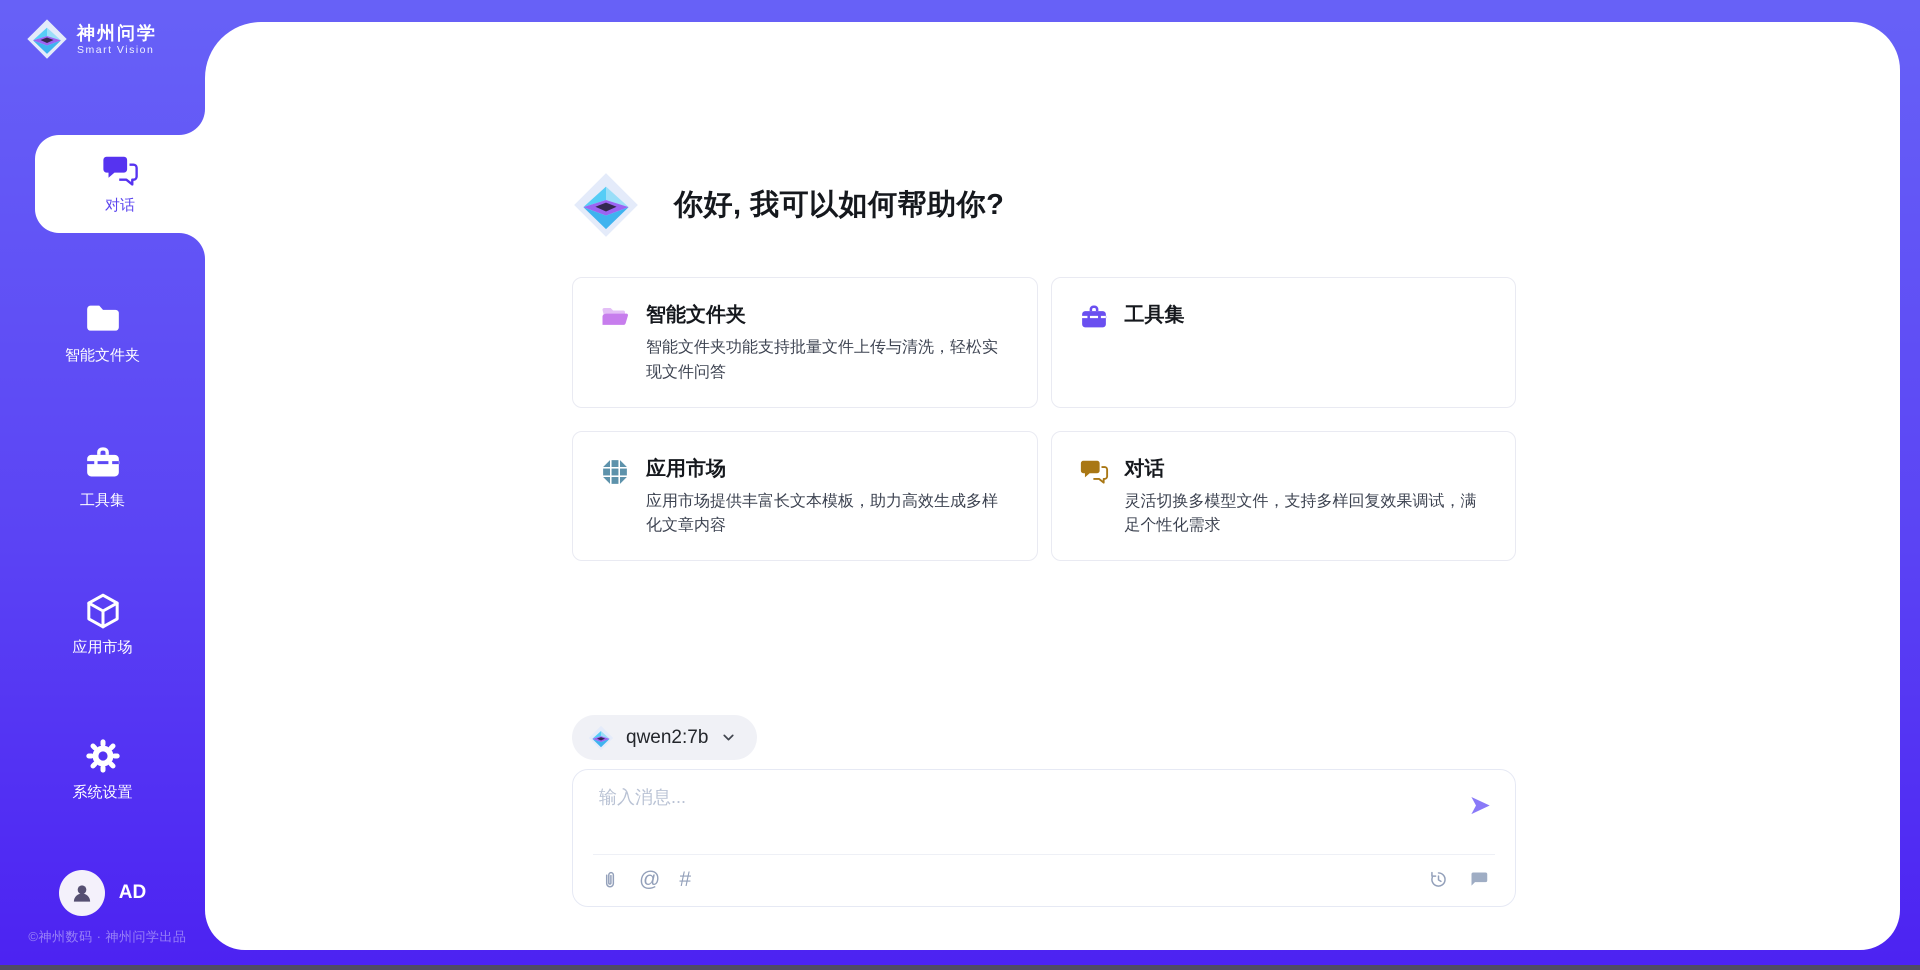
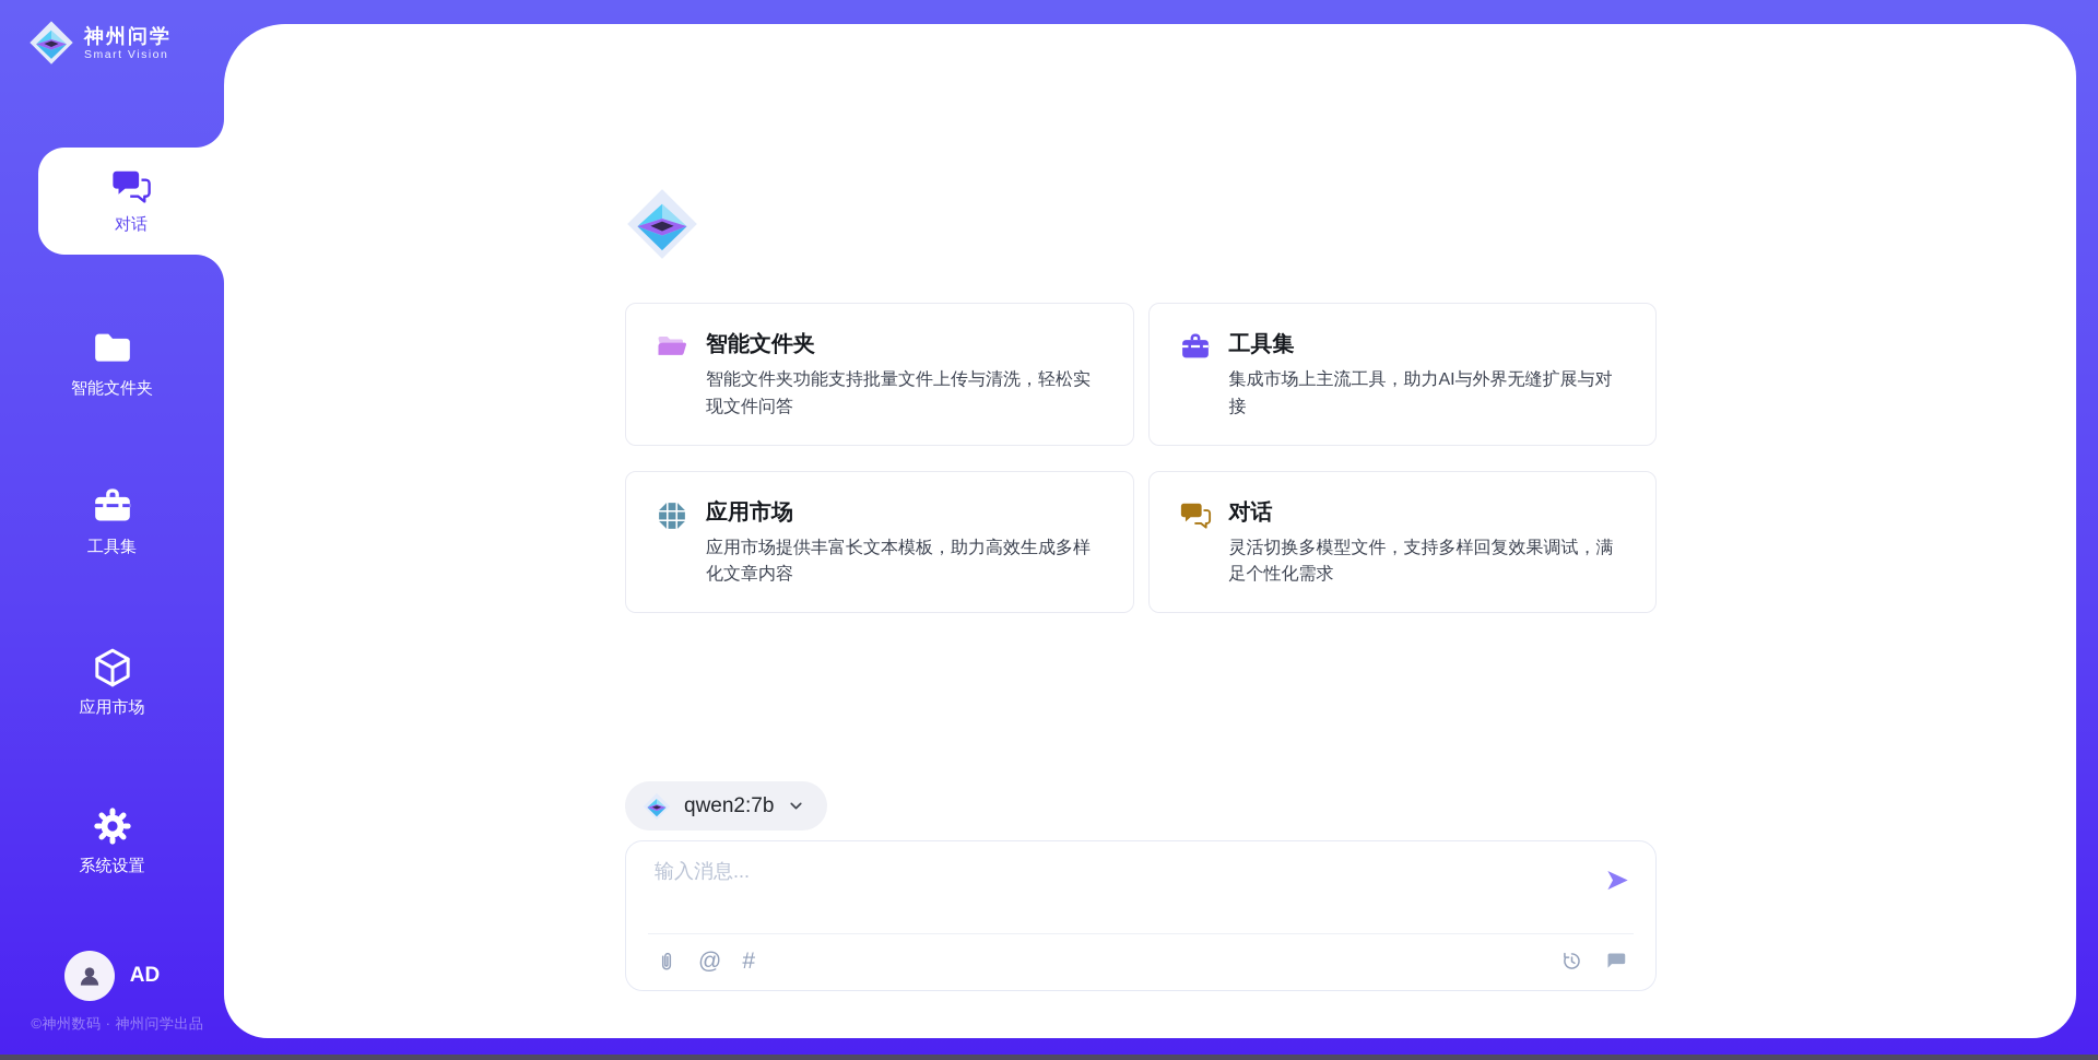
  神州问学
  Smart Vision
  对话
  智能文件夹
  工具集
  应用市场
  系统设置
  AD
  ©神州数码 · 神州问学出品
- 你好, 我可以如何帮助你?
  智能文件夹
  智能文件夹功能支持批量文件上传与清洗，轻松实现文件问答
  工具集
+ 集成市场上主流工具，助力AI与外界无缝扩展与对接
  应用市场
  应用市场提供丰富长文本模板，助力高效生成多样化文章内容
  对话
  灵活切换多模型文件，支持多样回复效果调试，满足个性化需求
  qwen2:7b
  输入消息...
  ➤
  @
  #
